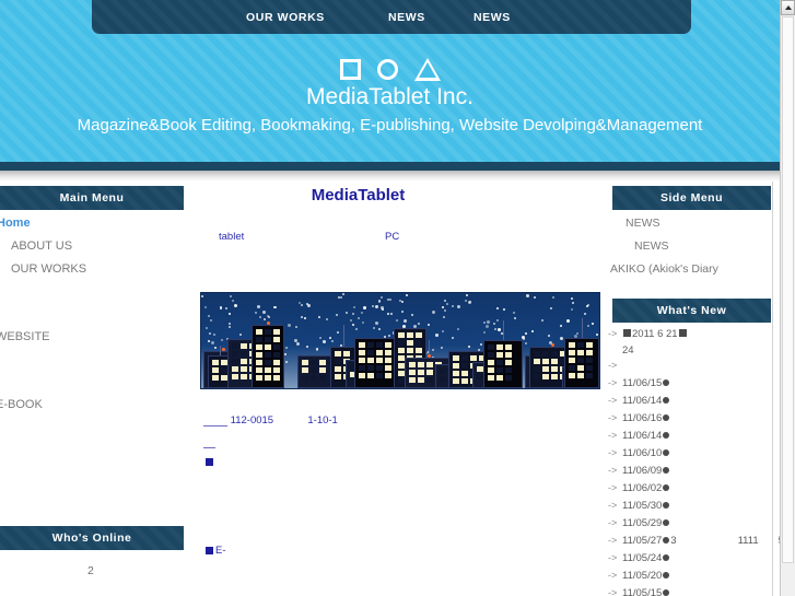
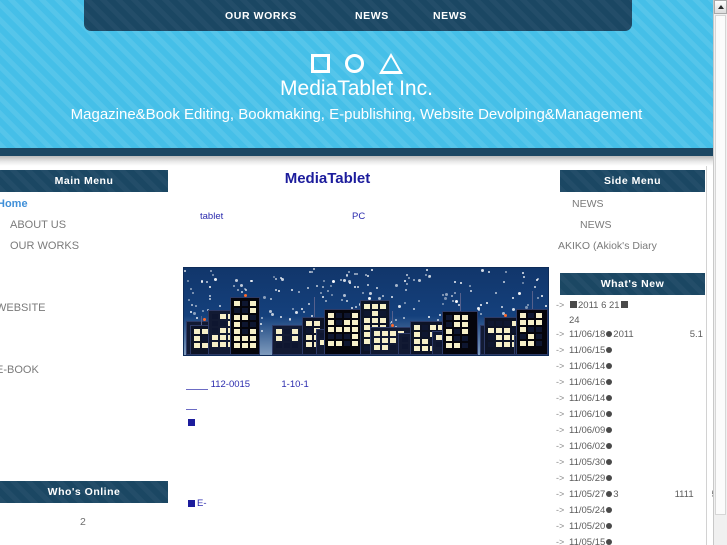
  OUR WORKS
  NEWS
  NEWS
  MediaTablet Inc.
  Magazine&Book Editing, Bookmaking, E-publishing, Website Devolping&Management
  Main Menu
  Side Menu
  What's New
  Who's Online
  Home
  ABOUT US
  OUR WORKS
  WEBSITE
  -BOOK
  2
  MediaTablet
  tablet
  PC
  112-0015 1-10-1
  E-
  NEWS
  NEWS
  AKIKO (Akiok's Diary
  ->
  2011 6 21
  24
  ->
+ 11/06/18 2011 5.1
  ->
  11/06/15
  ->
  11/06/14
  ->
  11/06/16
  ->
  11/06/14
  ->
  11/06/10
  ->
  11/06/09
  ->
  11/06/02
  ->
  11/05/30
  ->
  11/05/29
  ->
  11/05/27 3 1111
  ->
  11/05/24
  ->
  11/05/20
  ->
  11/05/15
